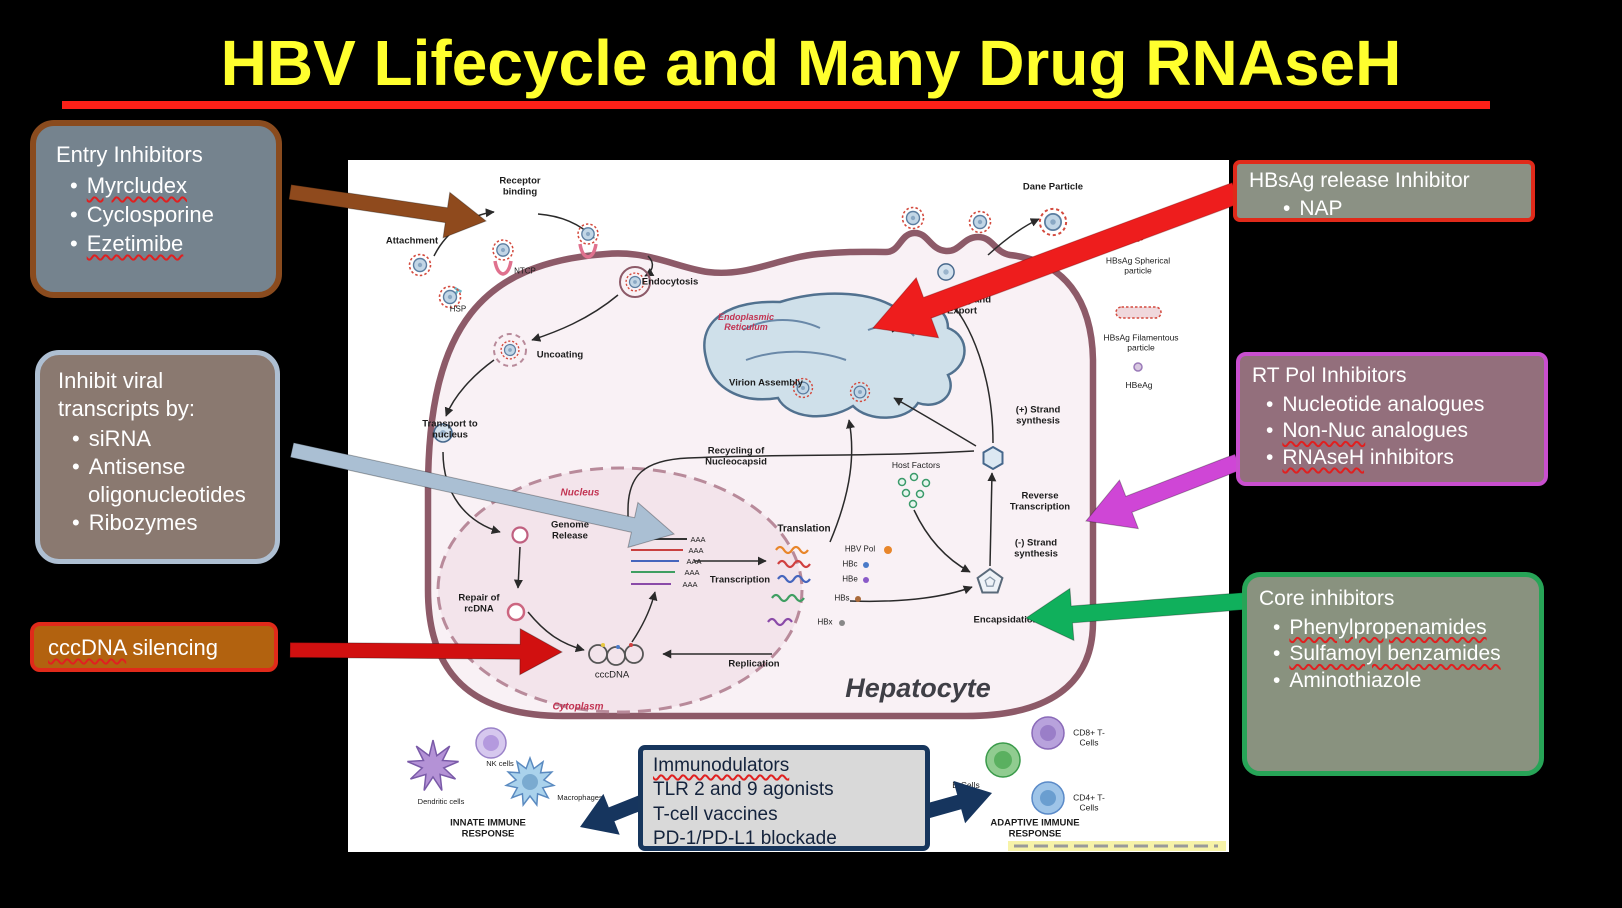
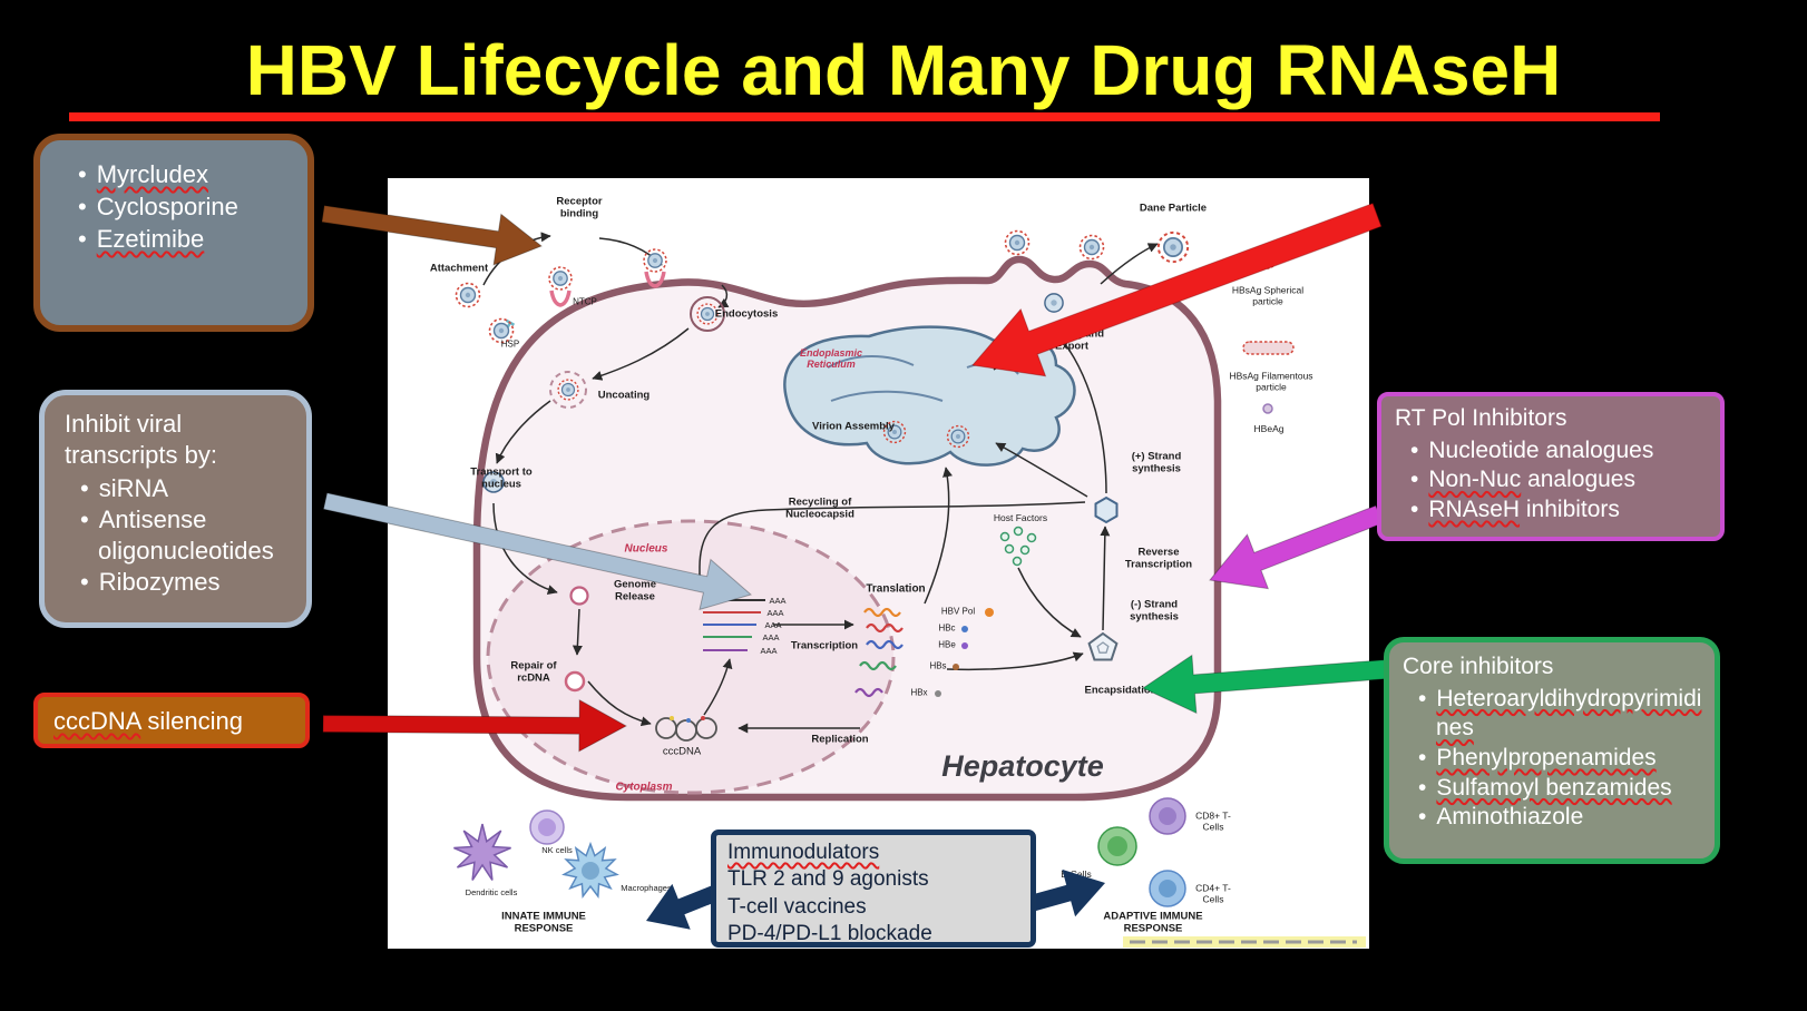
  HBV Lifecycle and Many Drug RNAseH
  Receptor binding
  Attachment
  NTCP
  HSP
  Endocytosis
  Uncoating
  Transport to nucleus
  Endoplasmic Reticulum
  Virion Assembly
  Dane Particle
  HBsAg Spherical particle
  HBsAg Filamentous particle
  HBeAg
  (+) Strand synthesis
  Recycling of Nucleocapsid
  Host Factors
  Reverse Transcription
  (-) Strand synthesis
  Nucleus
  Genome Release
  Repair of rcDNA
  cccDNA
  Transcription
  Translation
  Replication
  Encapsidati
  Hepatocyte
  Cytoplasm
  HBV Pol
  HBc
  HBe
  HBs
  HBx
  AAA
  AAA
  AAA
  AAA
  AAA
  Dendritic cells
  NK cells
  Macrophages
  INNATE IMMUNE RESPONSE
  CD8+ T-Cells
  CD4+ T-Cells
  ADAPTIVE IMMUNE RESPONSE
- Entry Inhibitors
  Myrcludex
  Cyclosporine
  Ezetimibe
  Inhibit viral transcripts by:
  siRNA
  Antisense oligonucleotides
  Ribozymes
  cccDNA silencing
- HBsAg release Inhibitor
- NAP
  RT Pol Inhibitors
  Nucleotide analogues
  Non-Nuc analogues
  RNAseH inhibitors
  Core inhibitors
+ Heteroaryldihydropyrimidines
  Phenylpropenamides
  Sulfamoyl benzamides
  Aminothiazole
  Immunodulators
  TLR 2 and 9 agonists
  T-cell vaccines
- PD-1/PD-L1 blockade
+ PD-4/PD-L1 blockade
